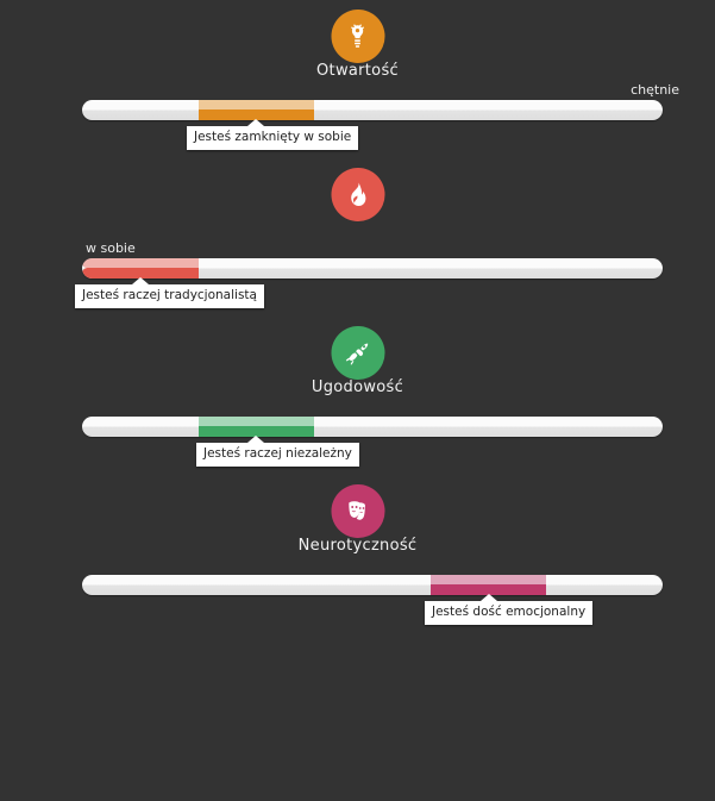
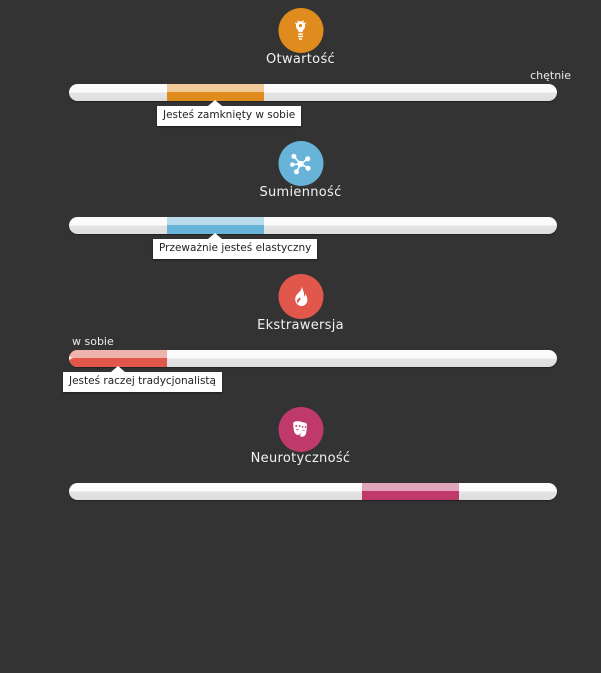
  Otwartość
  chętnie
  Jesteś zamknięty w sobie
+ Sumienność
+ Przeważnie jesteś elastyczny
+ Ekstrawersja
  w sobie
  Jesteś raczej tradycjonalistą
- Ugodowość
- Jesteś raczej niezależny
  Neurotyczność
- Jesteś dość emocjonalny
